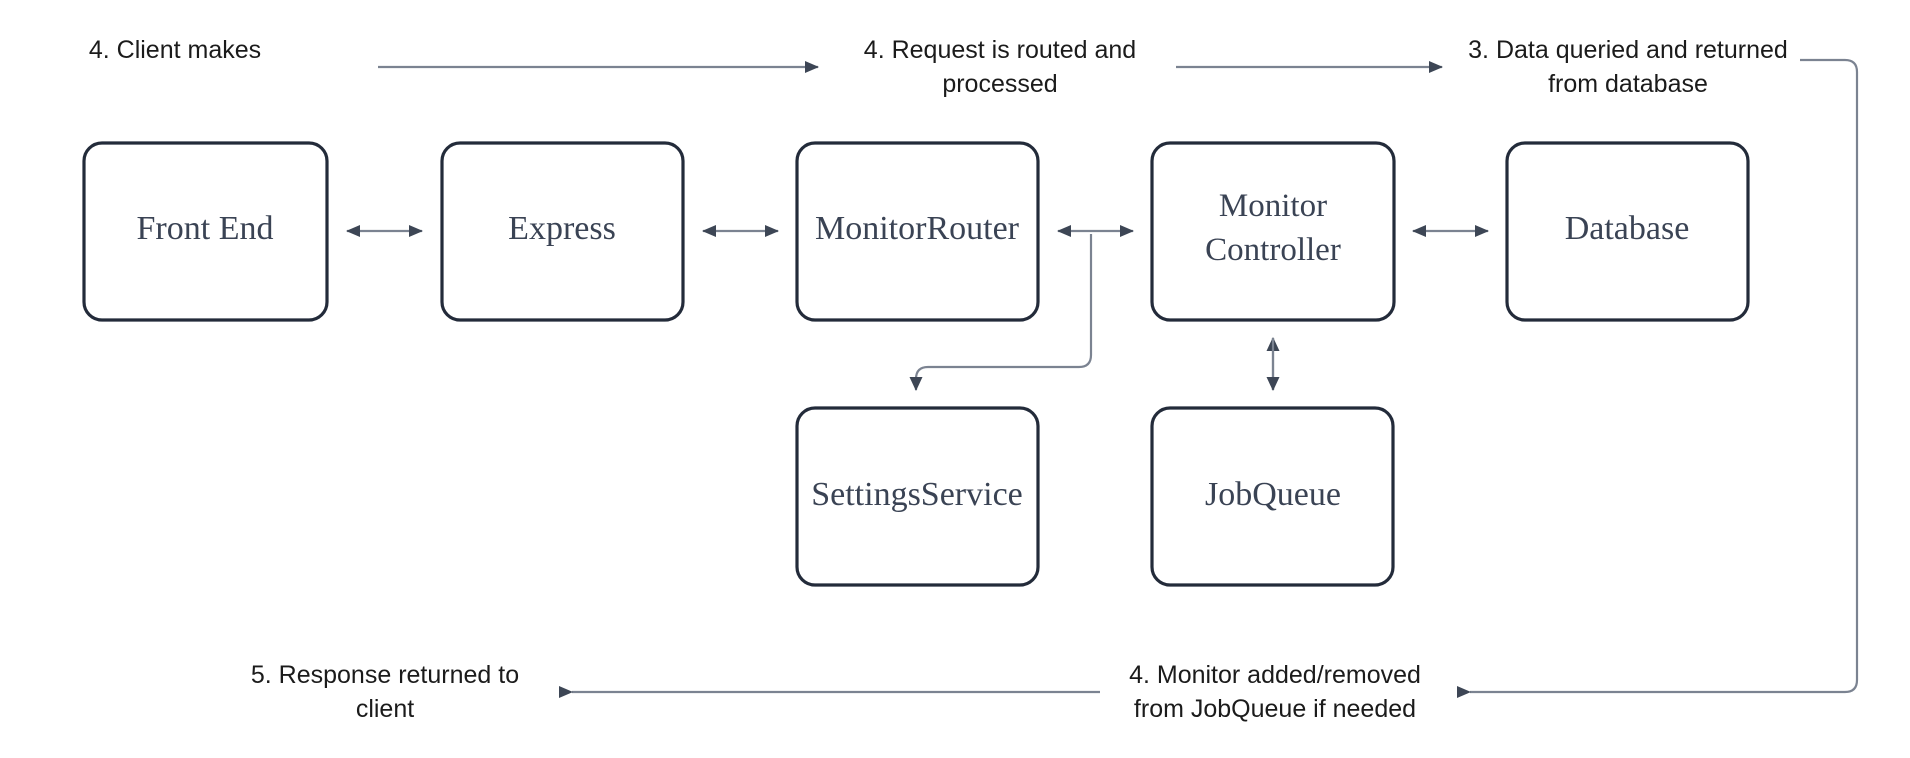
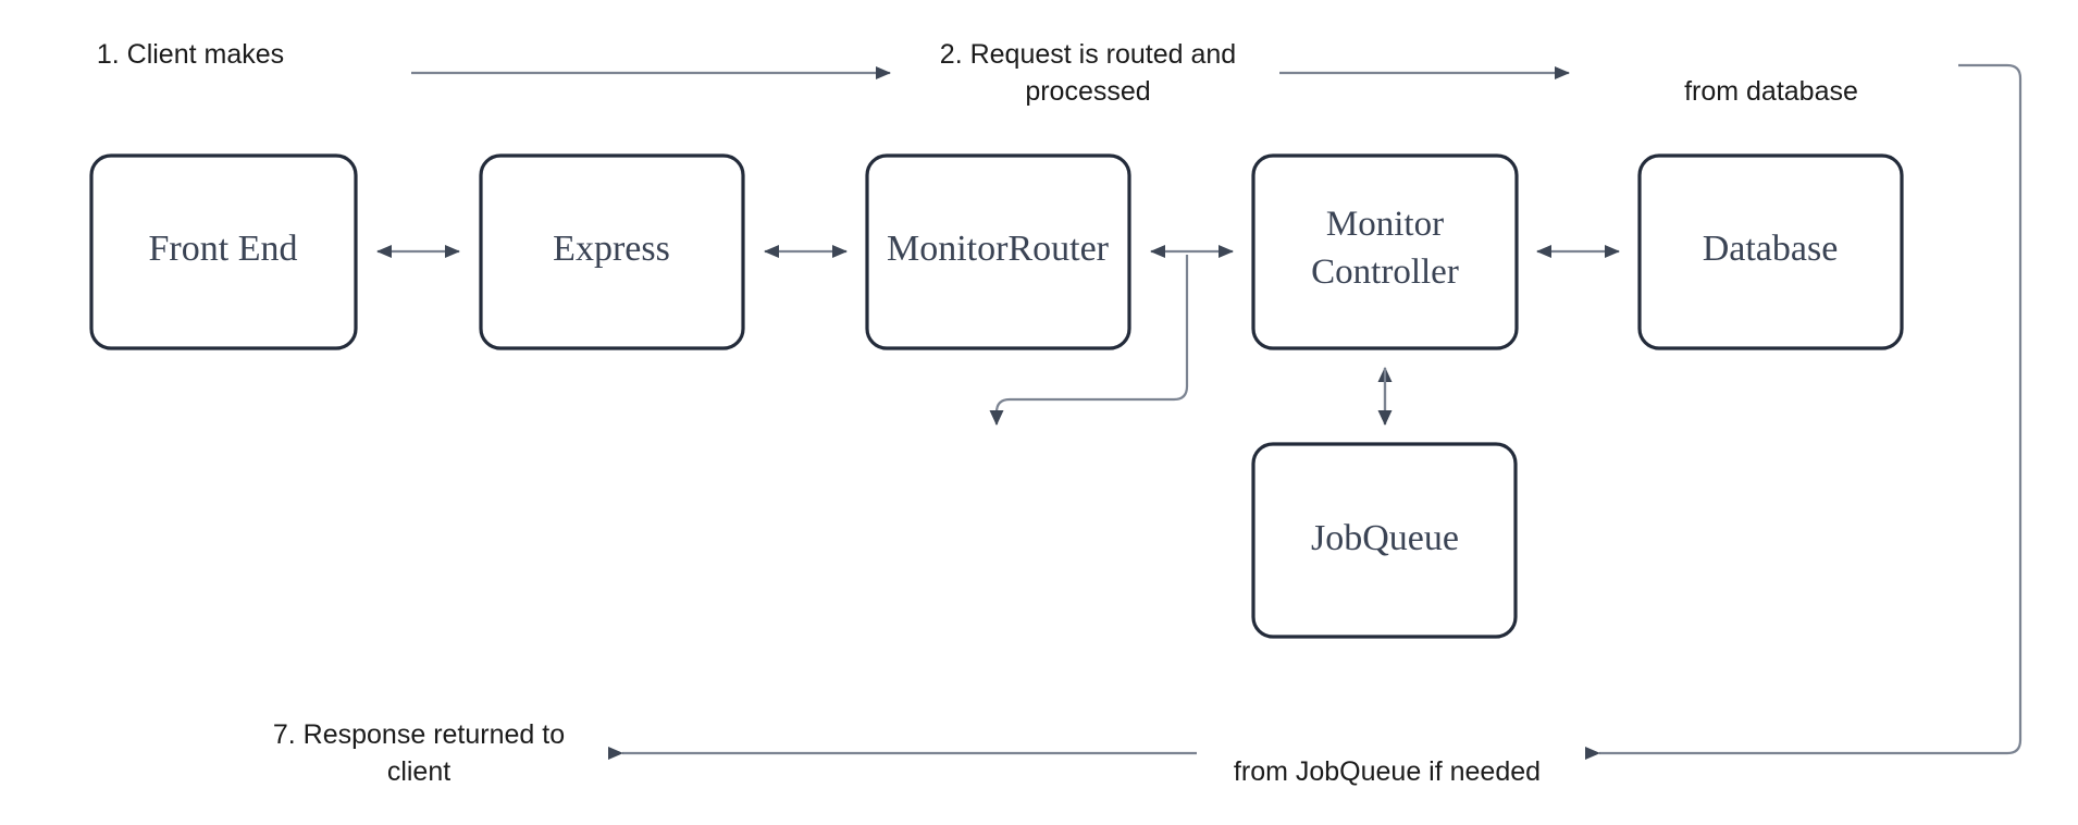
  Front End
  Express
  MonitorRouter
  Monitor
  Controller
  Database
- SettingsService
  JobQueue
- 4. Client makes
+ 1. Client makes
- 4. Request is routed and
+ 2. Request is routed and
  processed
- 3. Data queried and returned
  from database
- 4. Monitor added/removed
  from JobQueue if needed
- 5. Response returned to
+ 7. Response returned to
  client
